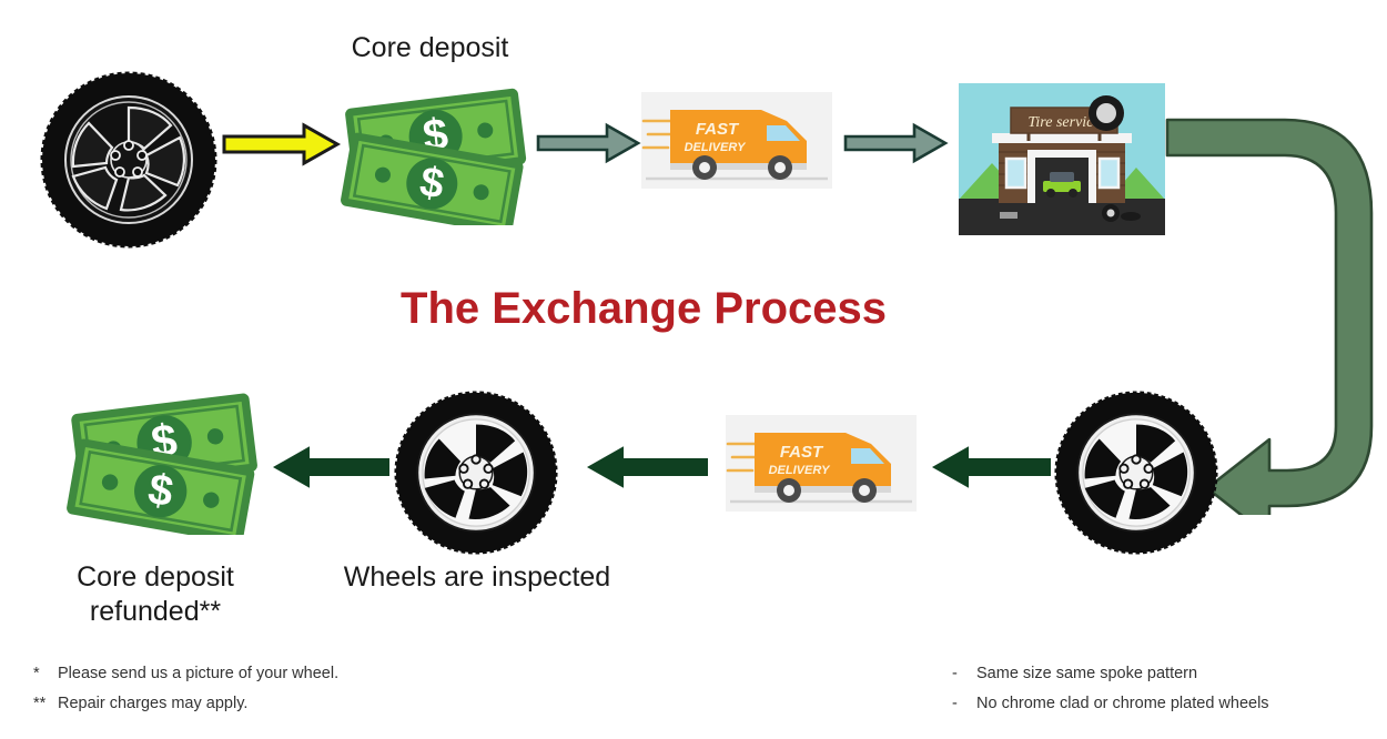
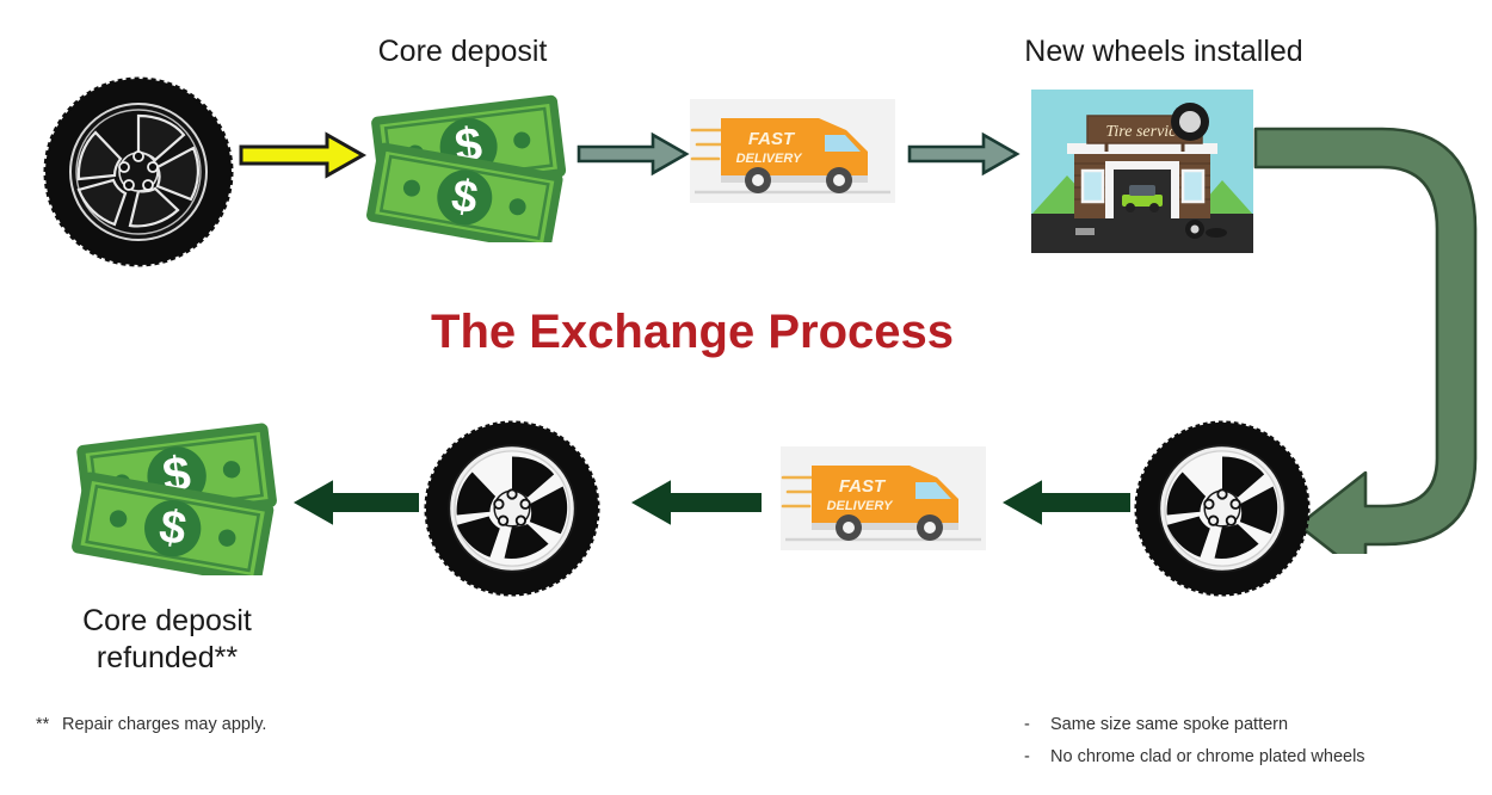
  Core deposit
+ New wheels installed
  FAST
  DELIVERY
  Tire servic
  The Exchange Process
  FAST
  DELIVERY
  Core deposit
  refunded**
- Wheels are inspected
- * Please send us a picture of your wheel.
  ** Repair charges may apply.
  - Same size same spoke pattern
  - No chrome clad or chrome plated wheels
